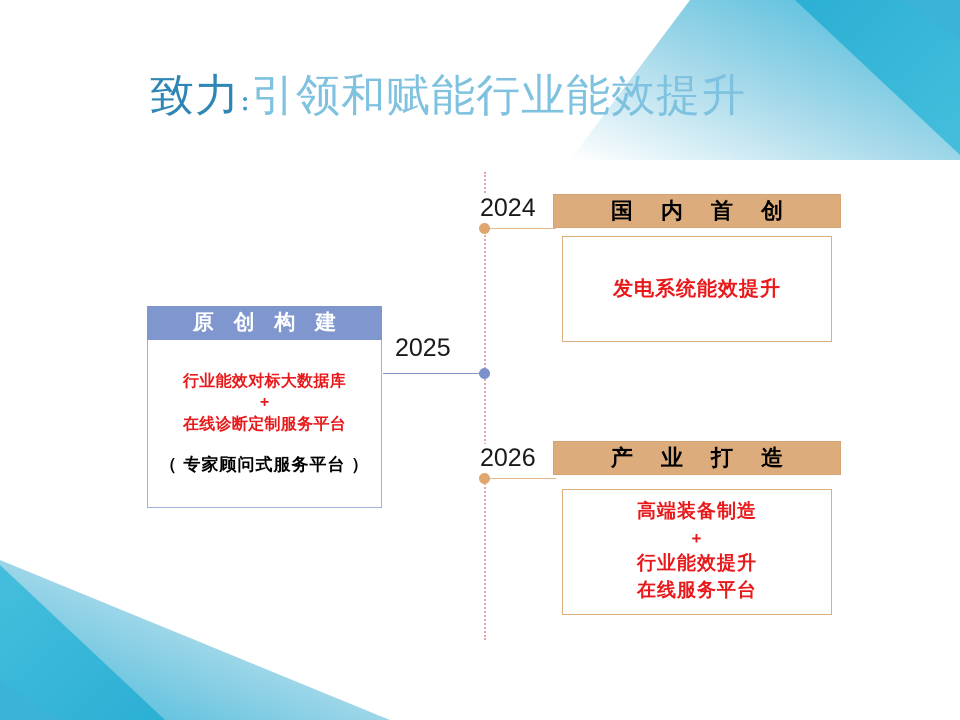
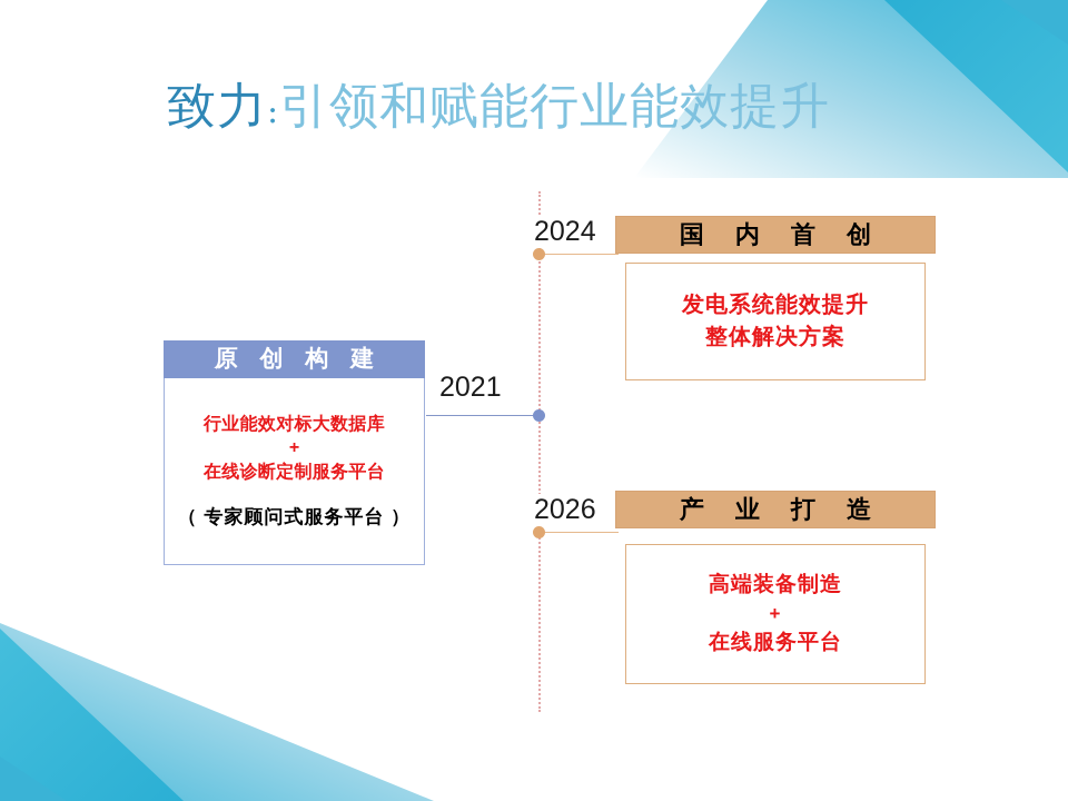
  致力:引领和赋能行业能效提升
  2024
- 2025
+ 2021
  2026
  原 创 构 建
  行业能效对标大数据库
  +
  在线诊断定制服务平台
  （ 专家顾问式服务平台 ）
  国 内 首 创
  发电系统能效提升
+ 整体解决方案
  产 业 打 造
  高端装备制造
  +
- 行业能效提升
  在线服务平台
